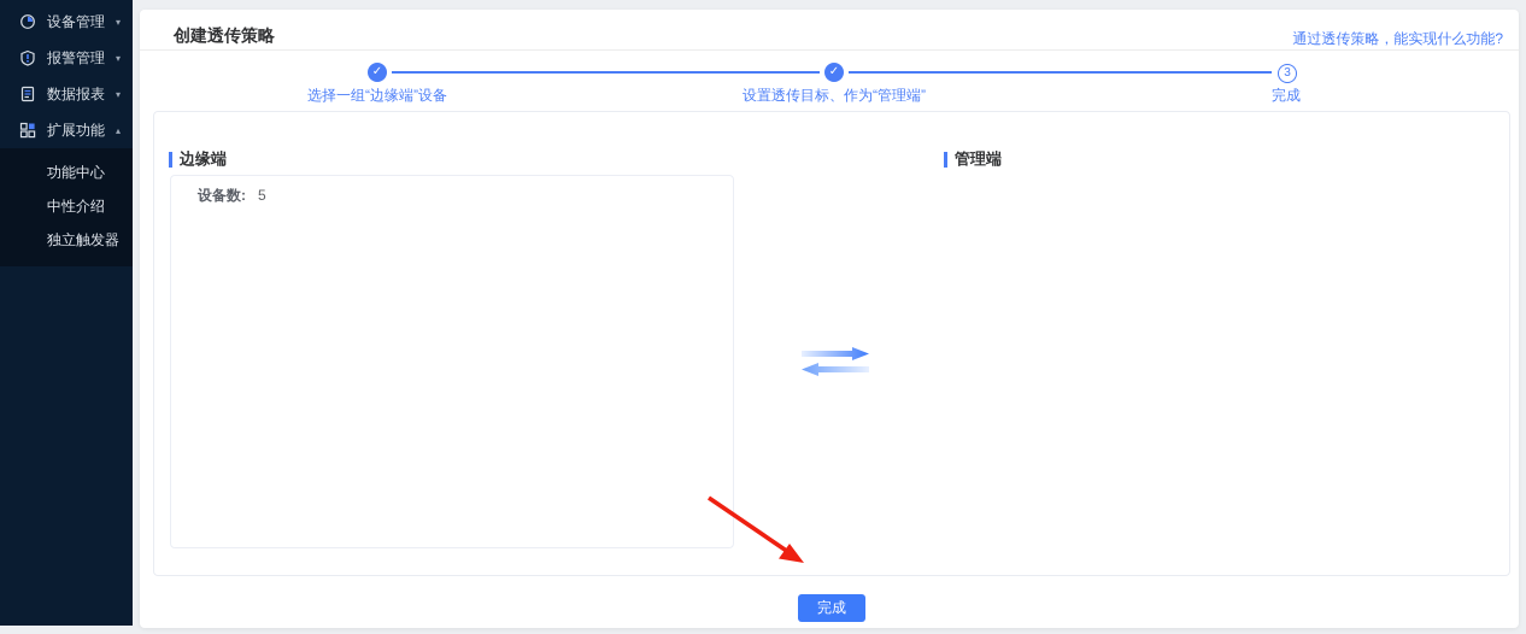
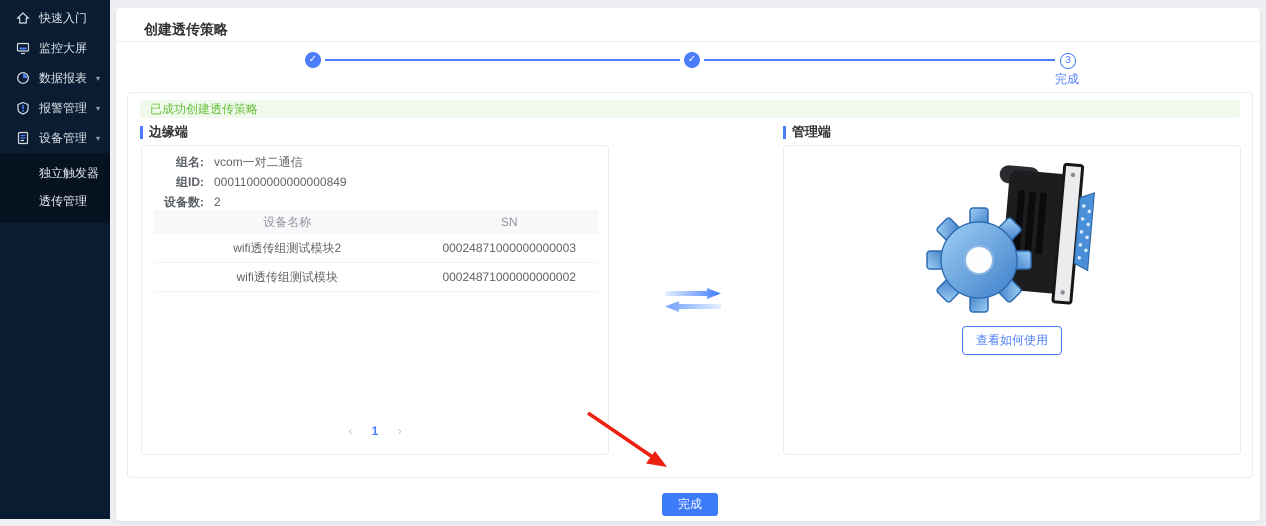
+ 快速入门
+ 监控大屏
- 设备管理
+ 数据报表
  ▾
  报警管理
  ▾
- 数据报表
+ 设备管理
  ▾
- 扩展功能
- ▴
- 功能中心
- 中性介绍
  独立触发器
+ 透传管理
  创建透传策略
- 通过透传策略，能实现什么功能?
  ✓
  ✓
  3
- 选择一组“边缘端”设备
- 设置透传目标、作为“管理端”
  完成
+ 已成功创建透传策略
  边缘端
  管理端
+ 组名:
+ vcom一对二通信
+ 组ID:
+ 00011000000000000849
  设备数:
- 5
+ 2
+ 设备名称	SN
+ wifi透传组测试模块2	00024871000000000003
+ wifi透传组测试模块	00024871000000000002
+ ‹ 1 ›
+ 查看如何使用
  完成
